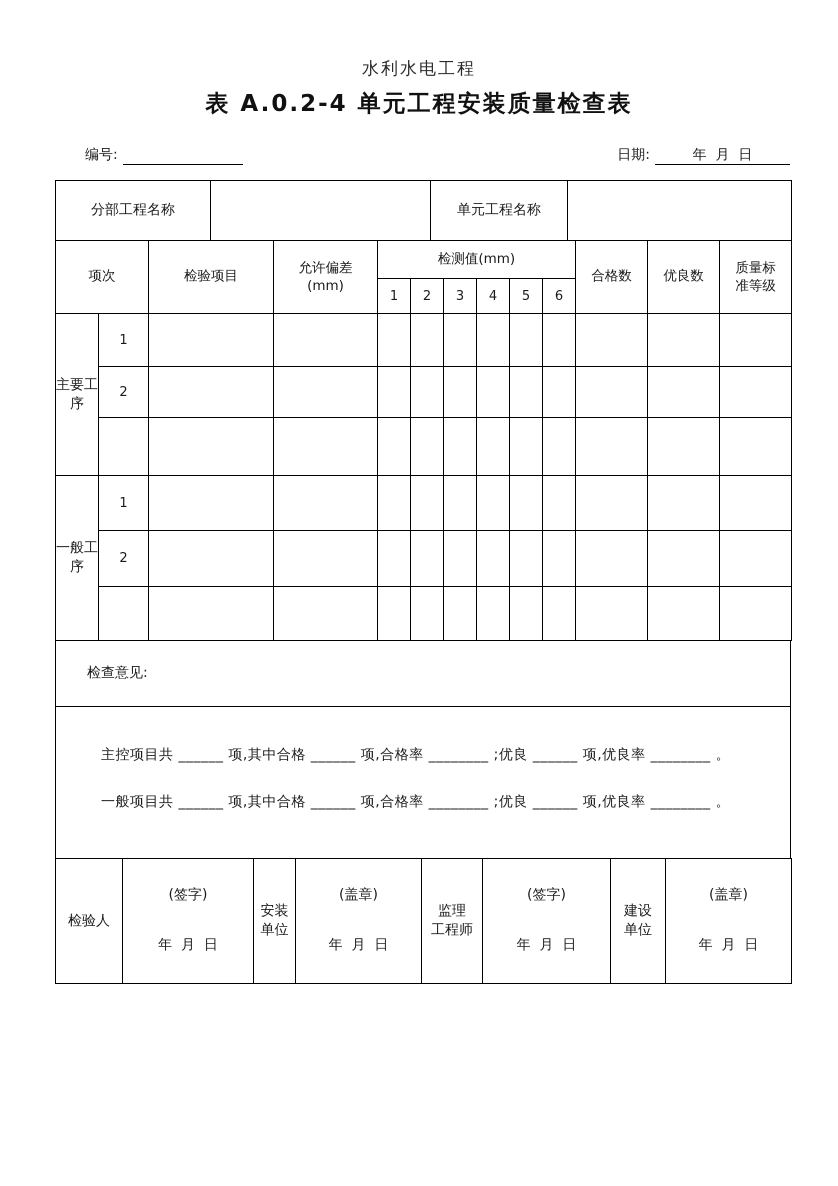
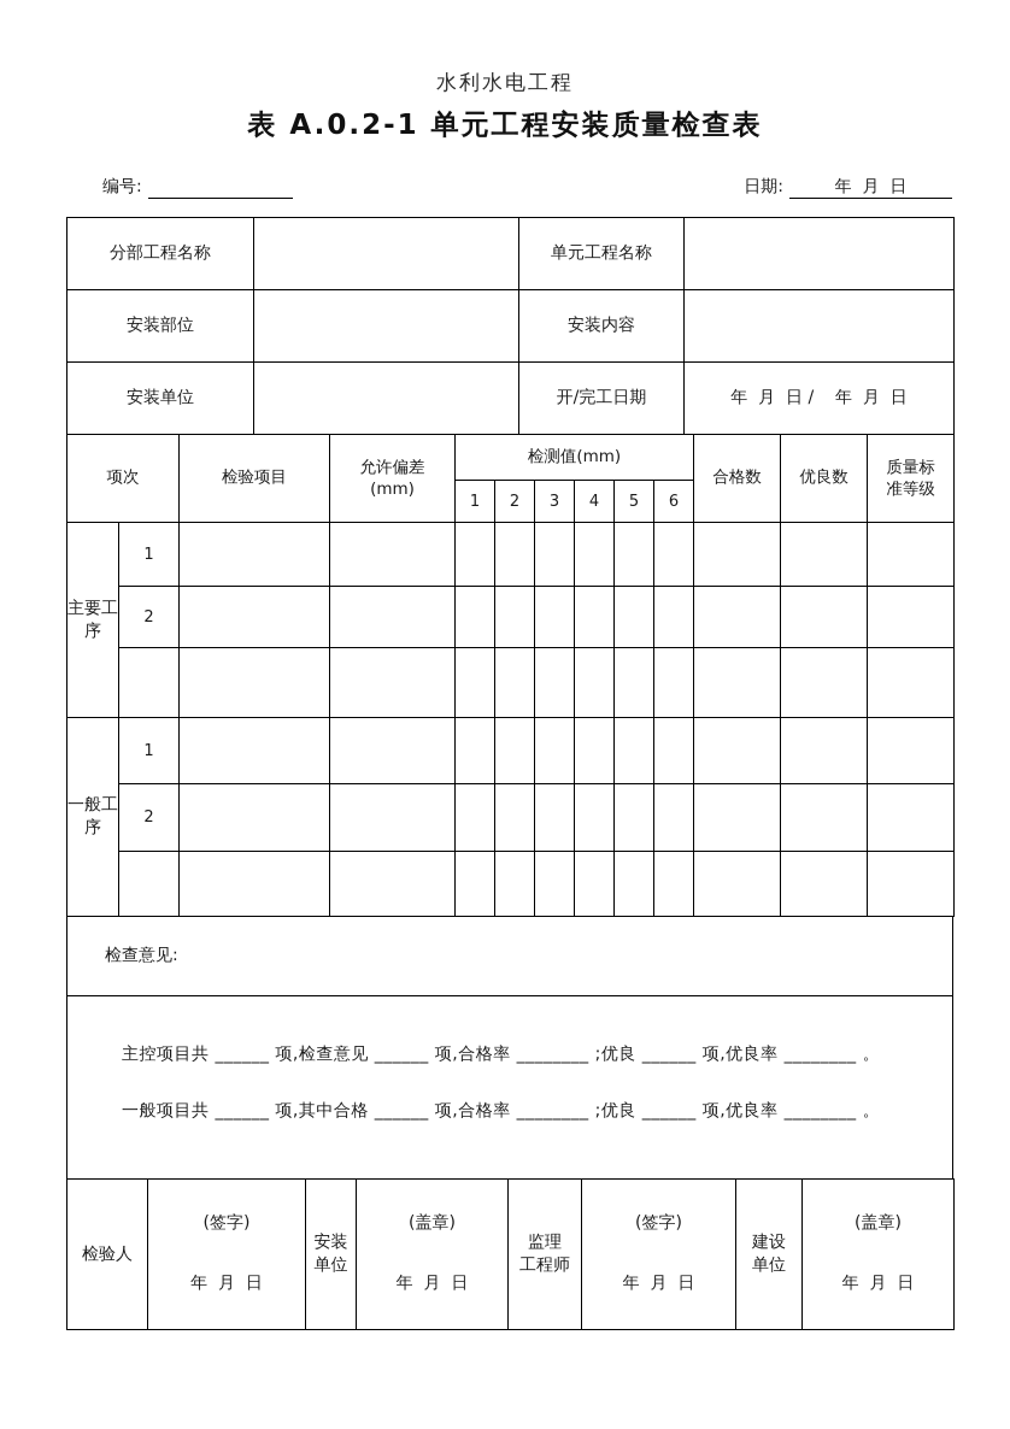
  水利水电工程
- 表 A.0.2-4 单元工程安装质量检查表
+ 表 A.0.2-1 单元工程安装质量检查表
  编号:
  日期:
  年 月 日
  分部工程名称		单元工程名称
+ 安装部位		安装内容
+ 安装单位		开/完工日期	年 月 日 / 年 月 日
  项次	检验项目	允许偏差 (mm)	检测值(mm)	合格数	优良数	质量标 准等级
  1	2	3	4	5	6
  主要工 序	1
  2
  一般工 序	1
  2
  检查意见:
- 主控项目共 ______ 项,其中合格 ______ 项,合格率 ________ ;优良 ______ 项,优良率 ________ 。
+ 主控项目共 ______ 项,检查意见 ______ 项,合格率 ________ ;优良 ______ 项,优良率 ________ 。
  一般项目共 ______ 项,其中合格 ______ 项,合格率 ________ ;优良 ______ 项,优良率 ________ 。
  检验人	(签字) 年 月 日	安装 单位	(盖章) 年 月 日	监理 工程师	(签字) 年 月 日	建设 单位	(盖章) 年 月 日
